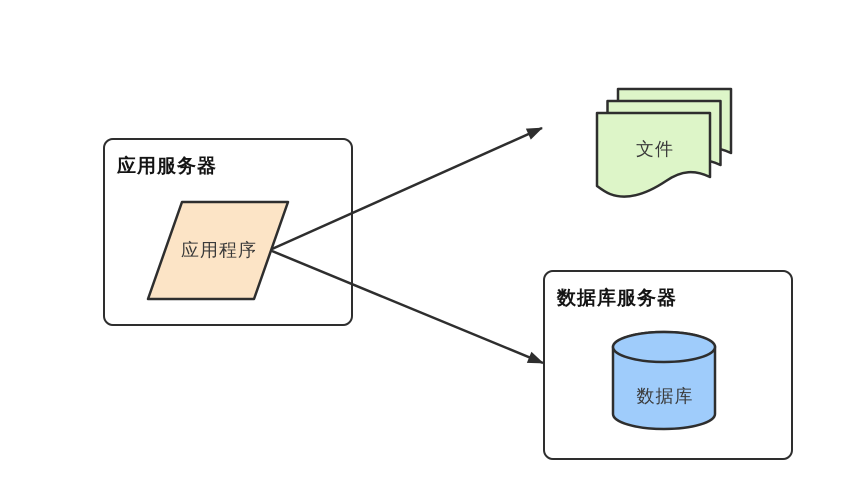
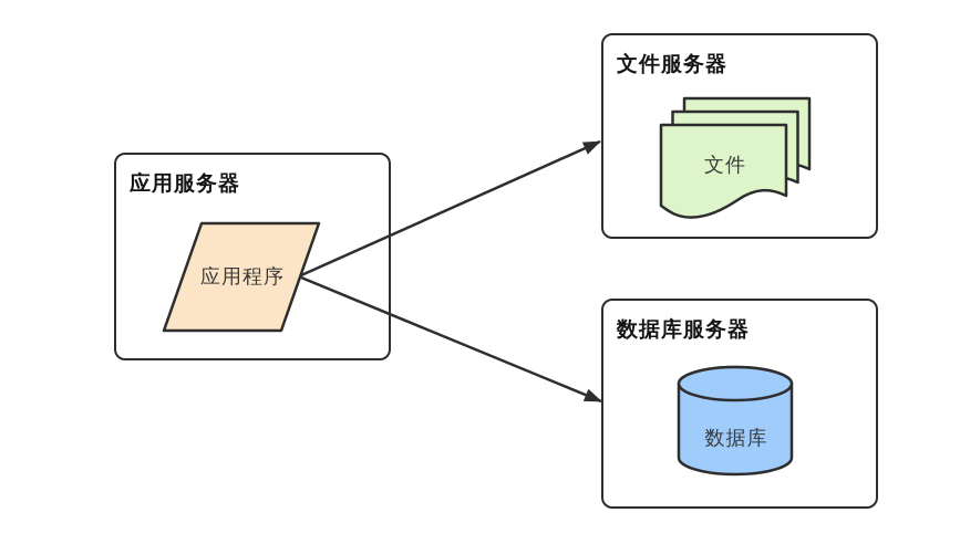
  应用服务器
+ 文件服务器
  数据库服务器
  应用程序
  文件
  数据库
